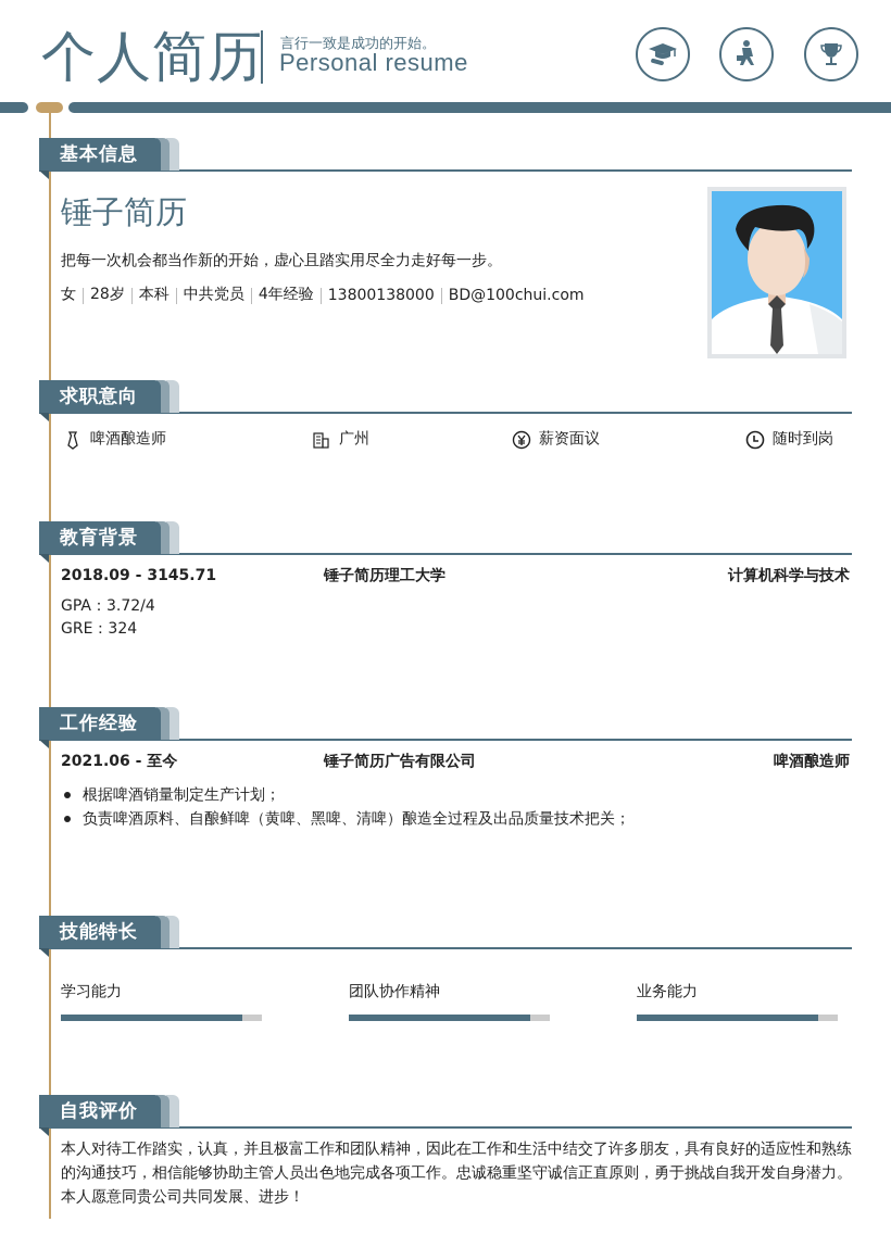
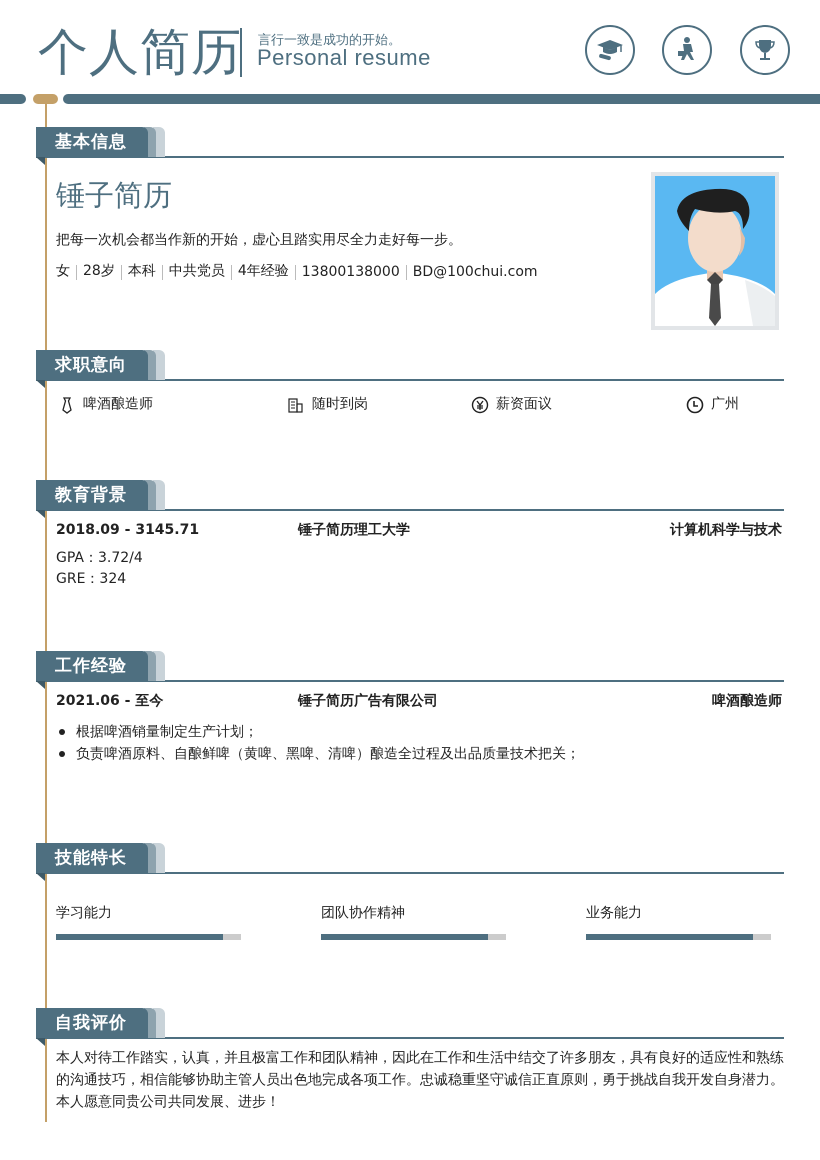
  个人简历
  言行一致是成功的开始。
  Personal resume
  基本信息
  锤子简历
  把每一次机会都当作新的开始，虚心且踏实用尽全力走好每一步。
  女
  28岁
  本科
  中共党员
  4年经验
  13800138000
  BD@100chui.com
  求职意向
  啤酒酿造师
- 广州
+ 随时到岗
  薪资面议
- 随时到岗
+ 广州
  教育背景
  2018.09 - 3145.71
  锤子简历理工大学
  计算机科学与技术
  GPA：3.72/4
  GRE：324
  工作经验
  2021.06 - 至今
  锤子简历广告有限公司
  啤酒酿造师
  根据啤酒销量制定生产计划；
  负责啤酒原料、自酿鲜啤（黄啤、黑啤、清啤）酿造全过程及出品质量技术把关；
  技能特长
  学习能力
  团队协作精神
  业务能力
  自我评价
  本人对待工作踏实，认真，并且极富工作和团队精神，因此在工作和生活中结交了许多朋友，具有良好的适应性和熟练的沟通技巧，相信能够协助主管人员出色地完成各项工作。忠诚稳重坚守诚信正直原则，勇于挑战自我开发自身潜力。本人愿意同贵公司共同发展、进步！
